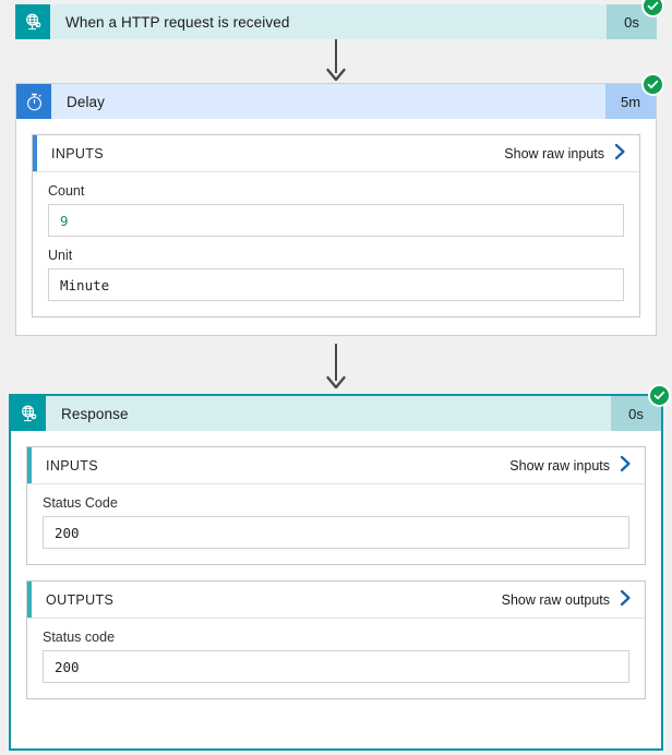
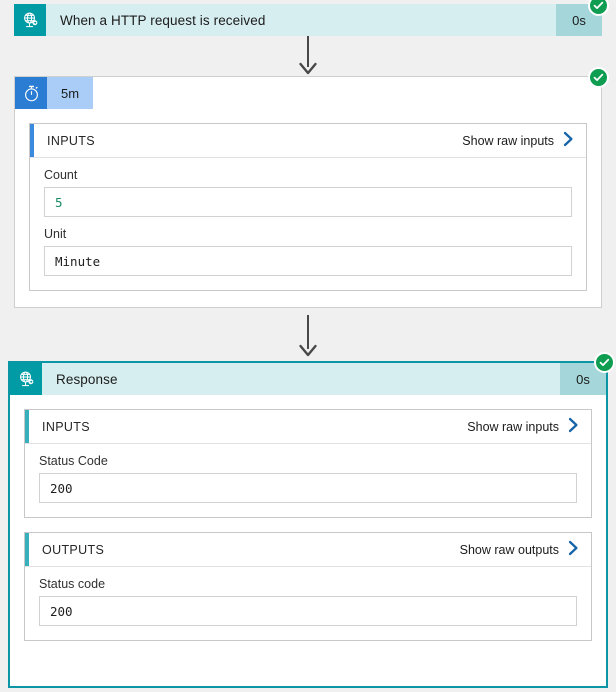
  When a HTTP request is received
  0s
- Delay
  5m
  INPUTS
  Show raw inputs
  Count
- 9
+ 5
  Unit
  Minute
  Response
  0s
  INPUTS
  Show raw inputs
  Status Code
  200
  OUTPUTS
  Show raw outputs
  Status code
  200
